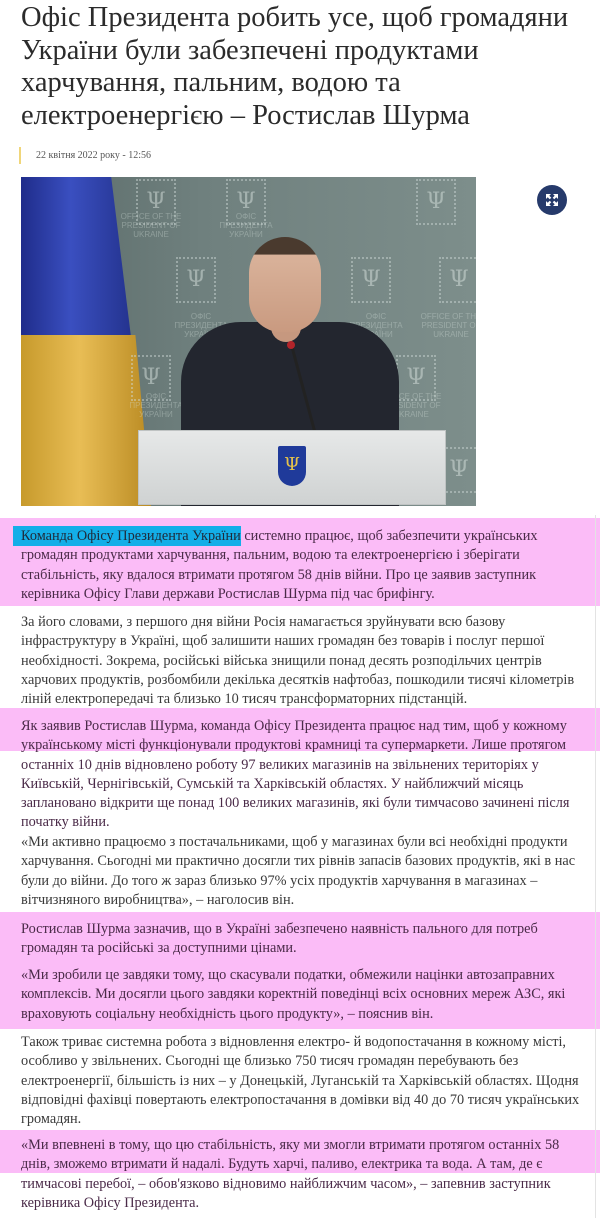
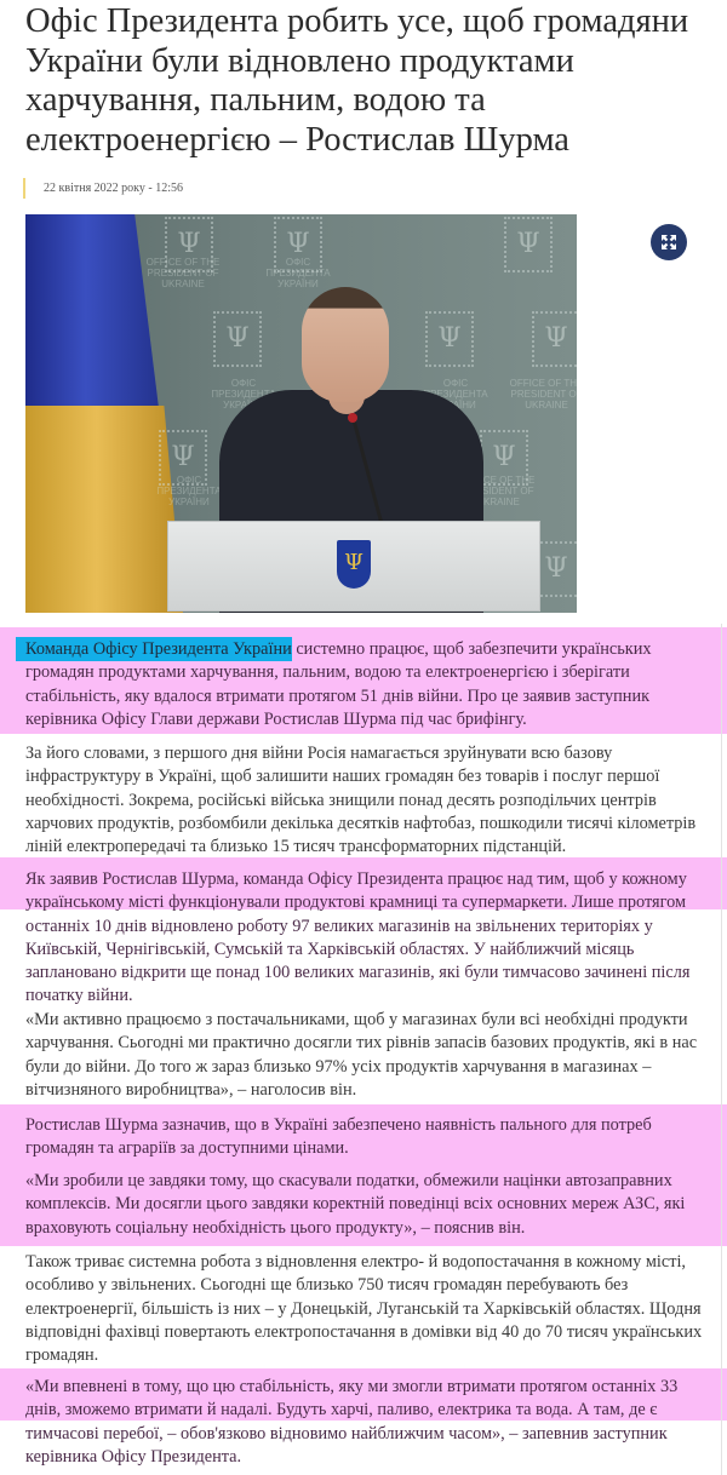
- Офіс Президента робить усе, щоб громадяни України були забезпечені продуктами харчування, пальним, водою та електроенергією – Ростислав Шурма
+ Офіс Президента робить усе, щоб громадяни України були відновлено продуктами харчування, пальним, водою та електроенергією – Ростислав Шурма
  22 квітня 2022 року - 12:56
  Ψ
  Ψ
  Ψ
  Ψ
  Ψ
  Ψ
  Ψ
  Ψ
  Ψ
  OFFICE OF THE PRESIDENT OF UKRAINE
  ОФІС ПРЕЗИДЕНТА УКРАЇНИ
  ОФІС ПРЕЗИДЕН УКРА
  ОФІС ЕЗИДЕНТА ЇНИ
  OFFICE OF TH PRESIDENT O UKRAINE
  ОФІС ПРЕЗИДЕНТА УКРАЇНИ
  CE OF THE SIDENT OF KRAINE
  Ψ
- Команда Офісу Президента України системно працює, щоб забезпечити українських громадян продуктами харчування, пальним, водою та електроенергією і зберігати стабільність, яку вдалося втримати протягом 58 днів війни. Про це заявив заступник керівника Офісу Глави держави Ростислав Шурма під час брифінгу.
+ Команда Офісу Президента України системно працює, щоб забезпечити українських громадян продуктами харчування, пальним, водою та електроенергією і зберігати стабільність, яку вдалося втримати протягом 51 днів війни. Про це заявив заступник керівника Офісу Глави держави Ростислав Шурма під час брифінгу.
- За його словами, з першого дня війни Росія намагається зруйнувати всю базову інфраструктуру в Україні, щоб залишити наших громадян без товарів і послуг першої необхідності. Зокрема, російські війська знищили понад десять розподільчих центрів харчових продуктів, розбомбили декілька десятків нафтобаз, пошкодили тисячі кілометрів ліній електропередачі та близько 10 тисяч трансформаторних підстанцій.
+ За його словами, з першого дня війни Росія намагається зруйнувати всю базову інфраструктуру в Україні, щоб залишити наших громадян без товарів і послуг першої необхідності. Зокрема, російські війська знищили понад десять розподільчих центрів харчових продуктів, розбомбили декілька десятків нафтобаз, пошкодили тисячі кілометрів ліній електропередачі та близько 15 тисяч трансформаторних підстанцій.
  Як заявив Ростислав Шурма, команда Офісу Президента працює над тим, щоб у кожному українському місті функціонували продуктові крамниці та супермаркети. Лише протягом останніх 10 днів відновлено роботу 97 великих магазинів на звільнених територіях у Київській, Чернігівській, Сумській та Харківській областях. У найближчий місяць заплановано відкрити ще понад 100 великих магазинів, які були тимчасово зачинені після початку війни.
  «Ми активно працюємо з постачальниками, щоб у магазинах були всі необхідні продукти харчування. Сьогодні ми практично досягли тих рівнів запасів базових продуктів, які в нас були до війни. До того ж зараз близько 97% усіх продуктів харчування в магазинах – вітчизняного виробництва», – наголосив він.
- Ростислав Шурма зазначив, що в Україні забезпечено наявність пального для потреб громадян та російські за доступними цінами.
+ Ростислав Шурма зазначив, що в Україні забезпечено наявність пального для потреб громадян та аграріїв за доступними цінами.
  «Ми зробили це завдяки тому, що скасували податки, обмежили націнки автозаправних комплексів. Ми досягли цього завдяки коректній поведінці всіх основних мереж АЗС, які враховують соціальну необхідність цього продукту», – пояснив він.
  Також триває системна робота з відновлення електро- й водопостачання в кожному місті, особливо у звільнених. Сьогодні ще близько 750 тисяч громадян перебувають без електроенергії, більшість із них – у Донецькій, Луганській та Харківській областях. Щодня відповідні фахівці повертають електропостачання в домівки від 40 до 70 тисяч українських громадян.
- «Ми впевнені в тому, що цю стабільність, яку ми змогли втримати протягом останніх 58 днів, зможемо втримати й надалі. Будуть харчі, паливо, електрика та вода. А там, де є тимчасові перебої, – обов'язково відновимо найближчим часом», – запевнив заступник керівника Офісу Президента.
+ «Ми впевнені в тому, що цю стабільність, яку ми змогли втримати протягом останніх 33 днів, зможемо втримати й надалі. Будуть харчі, паливо, електрика та вода. А там, де є тимчасові перебої, – обов'язково відновимо найближчим часом», – запевнив заступник керівника Офісу Президента.
